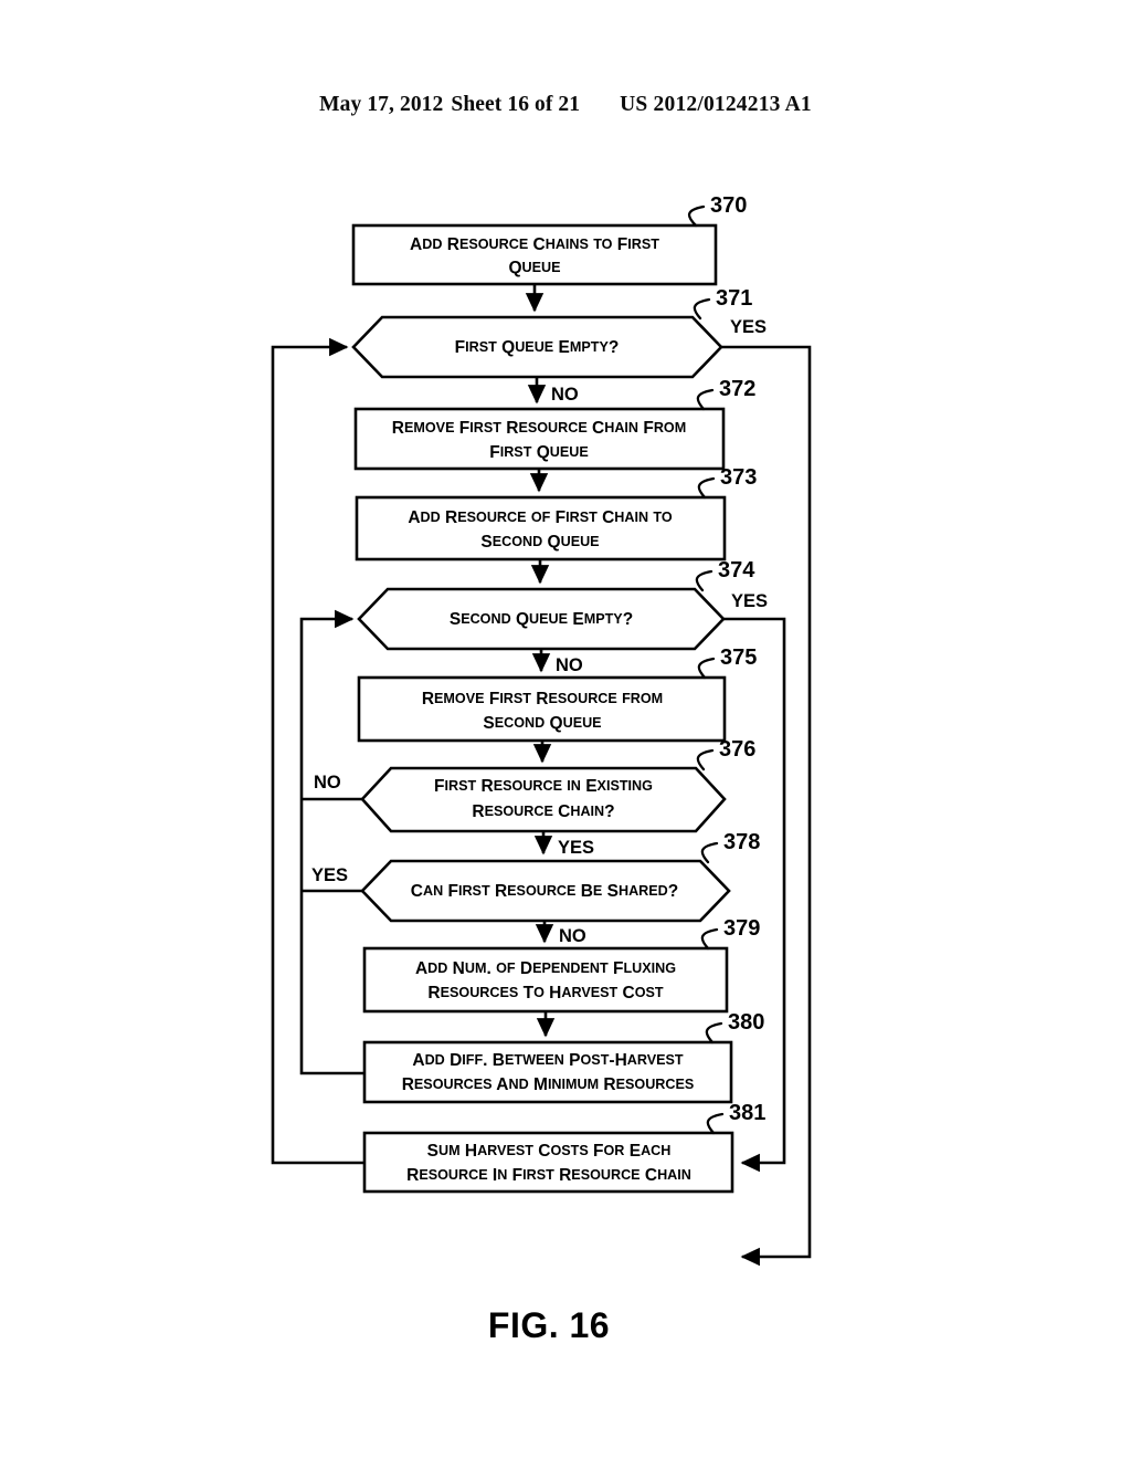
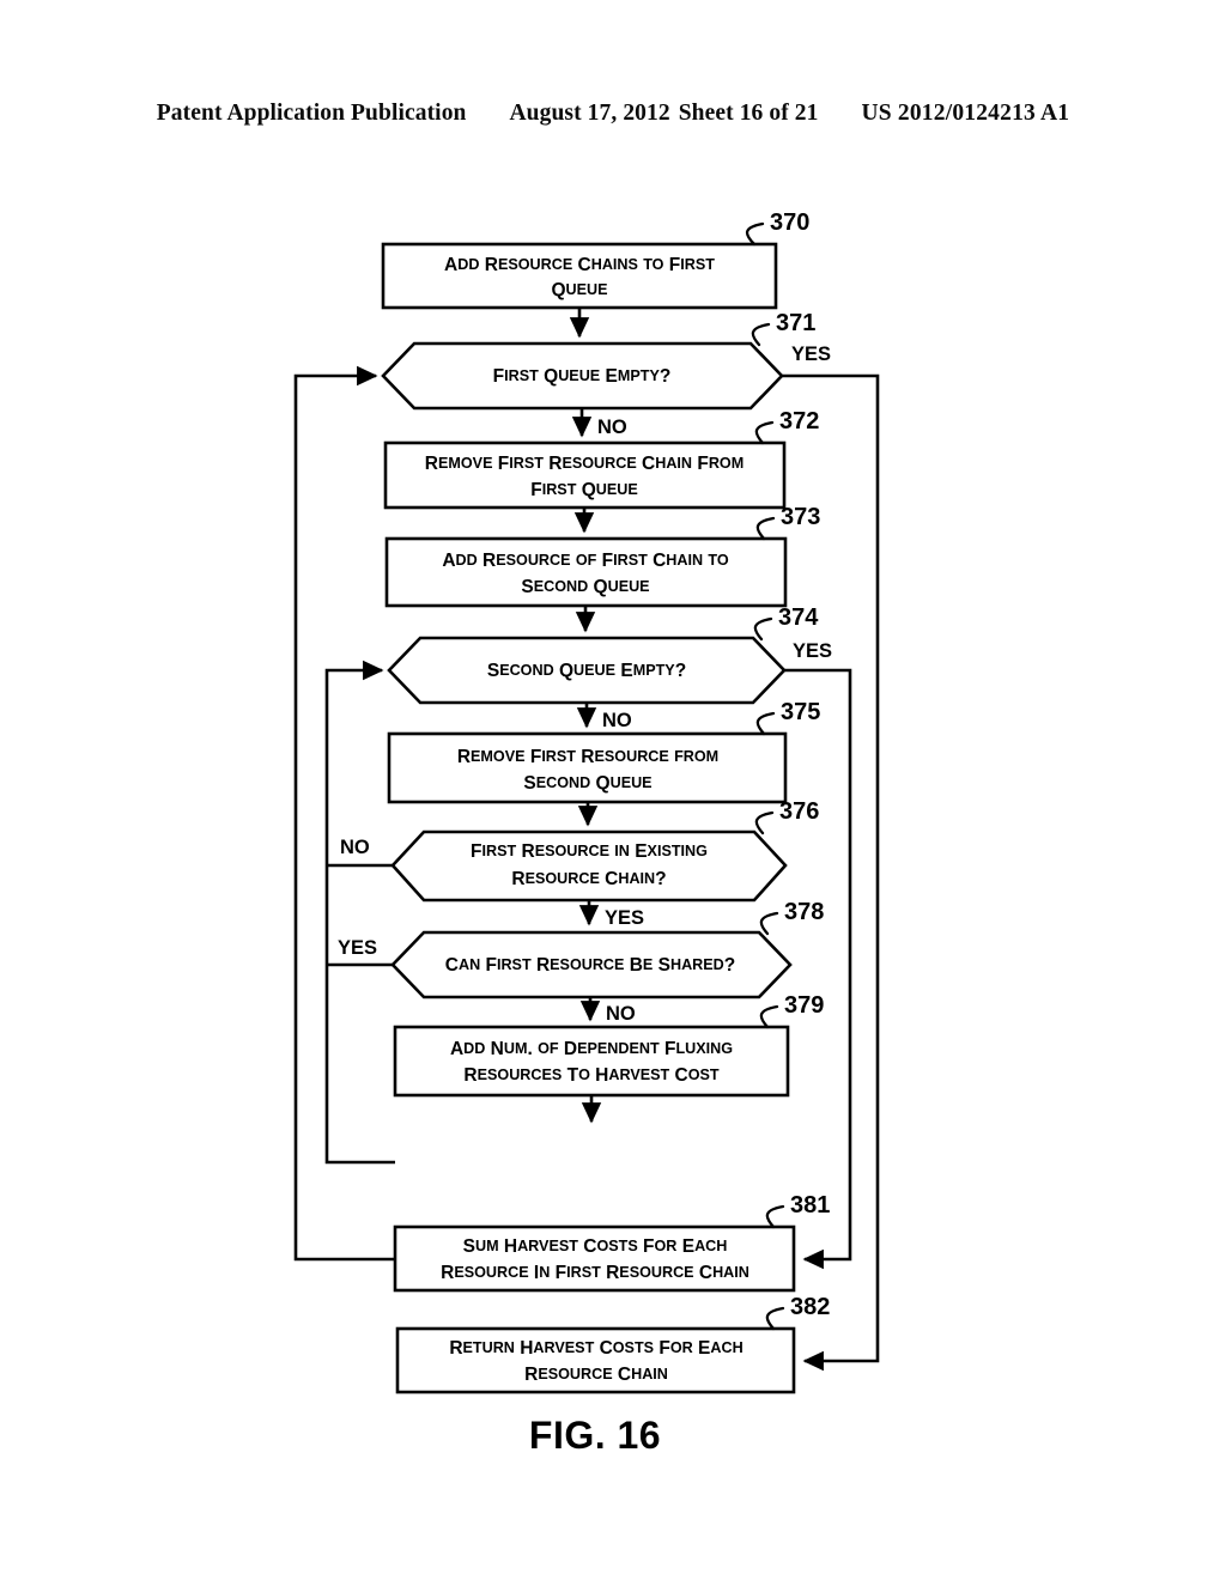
+ Patent Application Publication
- May 17, 2012
+ August 17, 2012
  Sheet 16 of 21
  US 2012/0124213 A1
  ADD RESOURCE CHAINS TO FIRST
  QUEUE
  370
  FIRST QUEUE EMPTY?
  371
  YES
  NO
  REMOVE FIRST RESOURCE CHAIN FROM
  FIRST QUEUE
  372
  ADD RESOURCE OF FIRST CHAIN TO
  SECOND QUEUE
  373
  SECOND QUEUE EMPTY?
  374
  YES
  NO
  REMOVE FIRST RESOURCE FROM
  SECOND QUEUE
  375
  FIRST RESOURCE IN EXISTING
  RESOURCE CHAIN?
  376
  NO
  YES
  CAN FIRST RESOURCE BE SHARED?
  378
  YES
  NO
  ADD NUM. OF DEPENDENT FLUXING
  RESOURCES TO HARVEST COST
  379
- ADD DIFF. BETWEEN POST-HARVEST
- RESOURCES AND MINIMUM RESOURCES
- 380
  SUM HARVEST COSTS FOR EACH
  RESOURCE IN FIRST RESOURCE CHAIN
  381
+ RETURN HARVEST COSTS FOR EACH
+ RESOURCE CHAIN
+ 382
  FIG. 16
